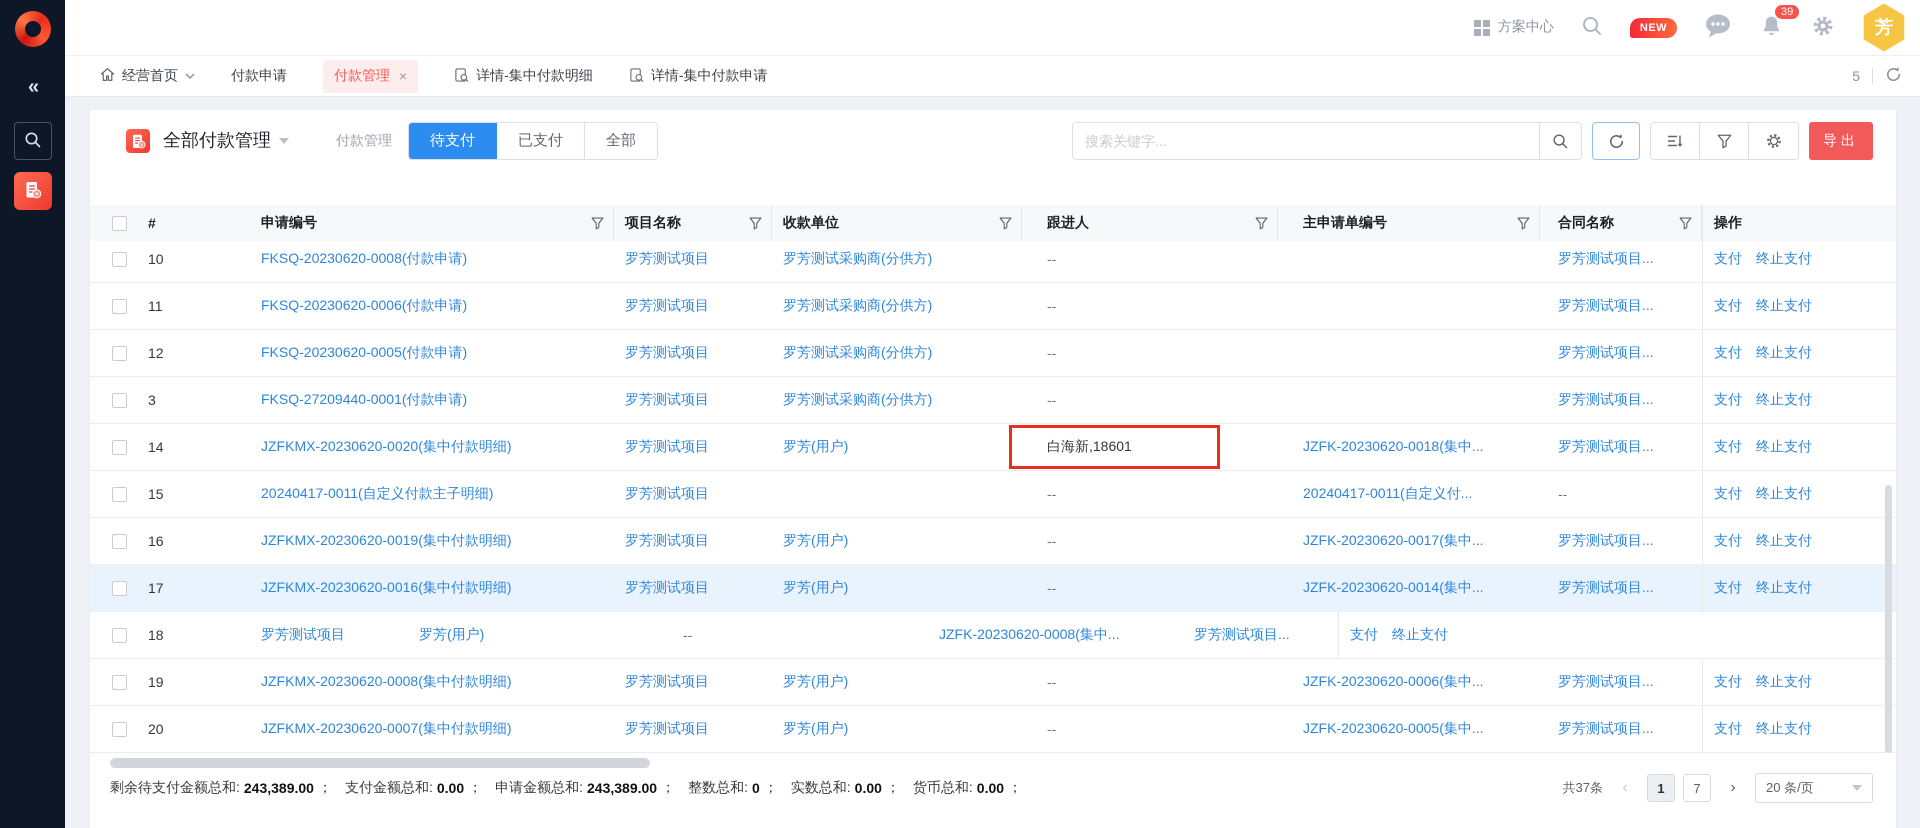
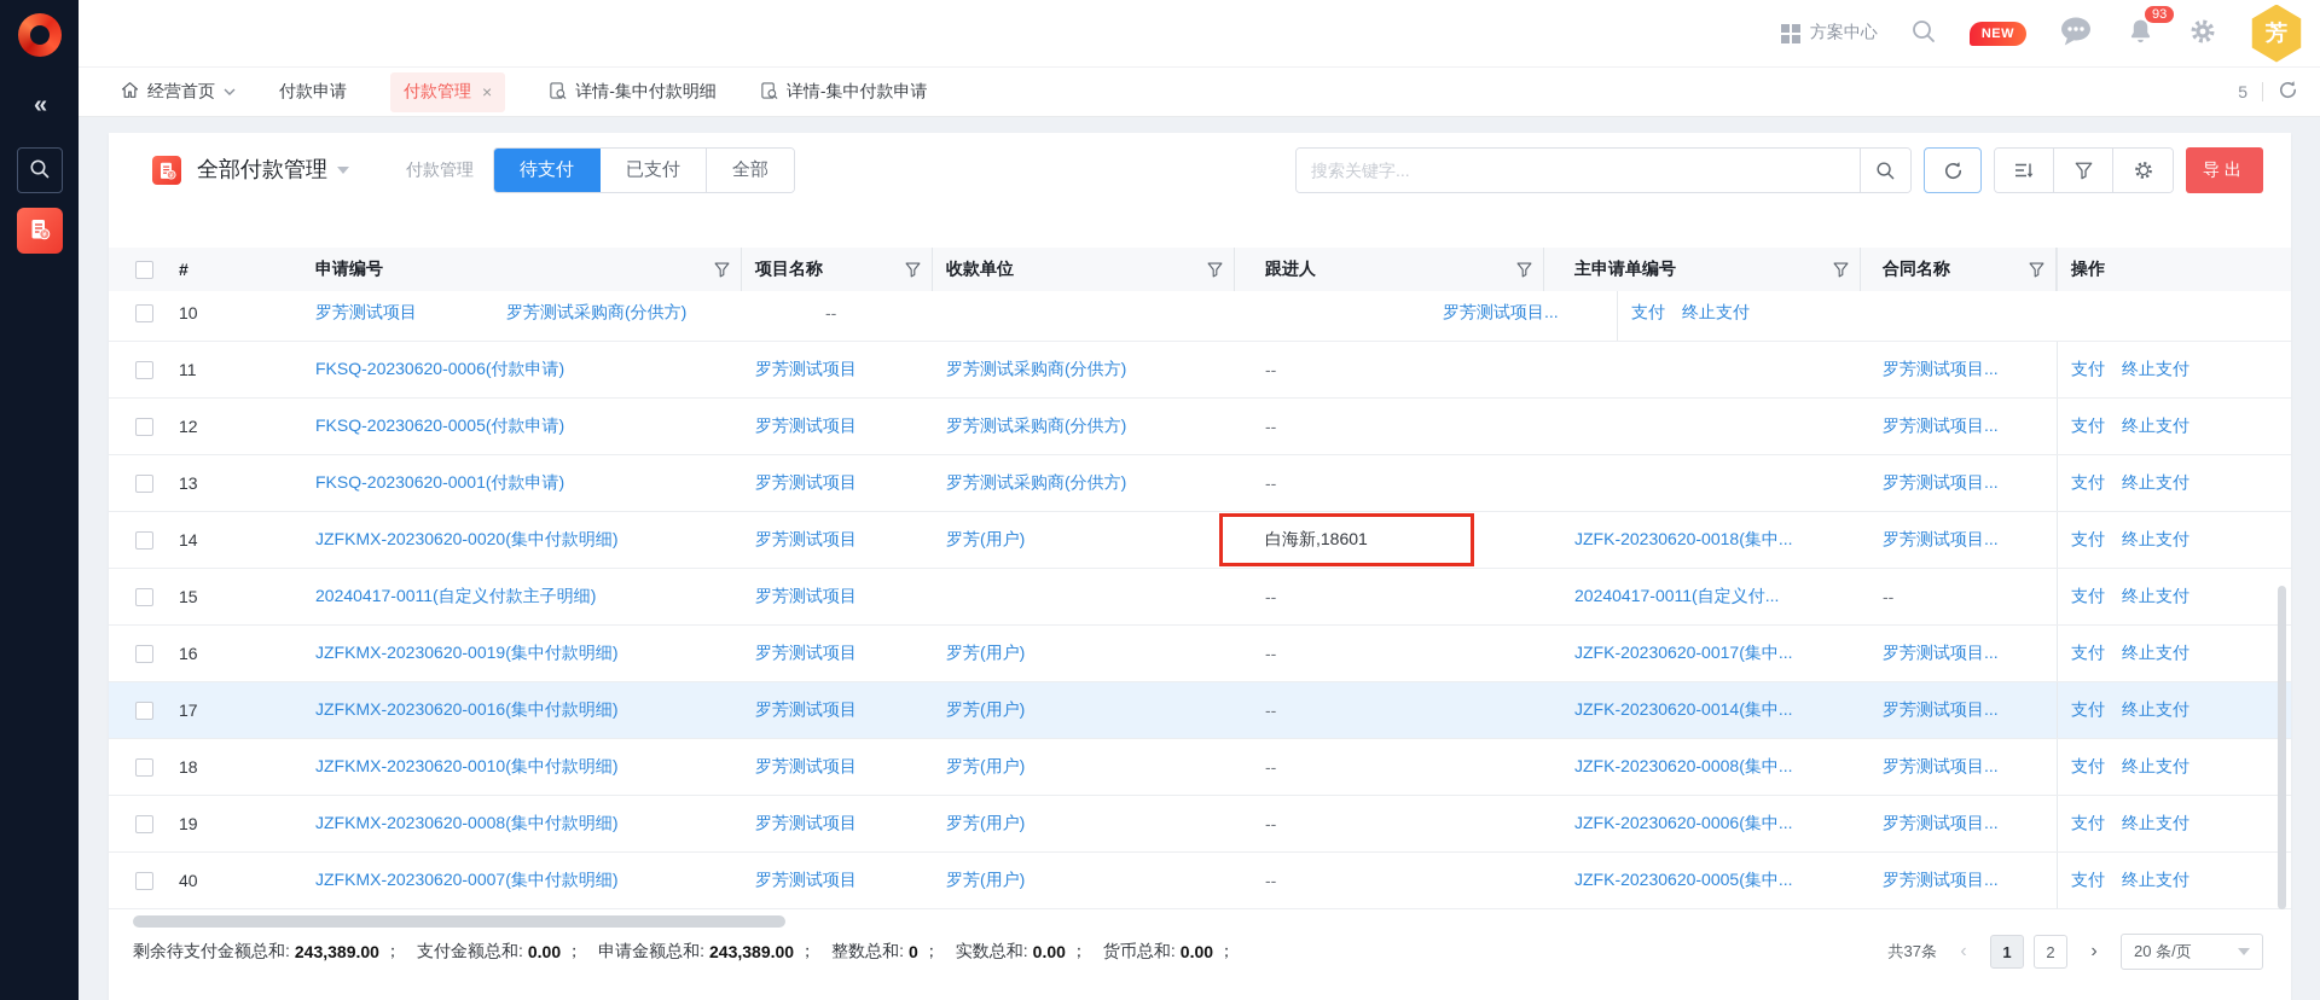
  «
  方案中心
  NEW
- 39
+ 93
  芳
  经营首页
  付款申请
  付款管理
  ×
  详情-集中付款明细
  详情-集中付款申请
  5
  全部付款管理
  付款管理
  待支付
  已支付
  全部
  搜索关键字...
  导出
  #
  申请编号
  项目名称
  收款单位
  跟进人
  主申请单编号
  合同名称
  操作
  10
- FKSQ-20230620-0008(付款申请)
  罗芳测试项目
  罗芳测试采购商(分供方)
  --
  罗芳测试项目...
  支付
  终止支付
  11
  FKSQ-20230620-0006(付款申请)
  罗芳测试项目
  罗芳测试采购商(分供方)
  --
  罗芳测试项目...
  支付
  终止支付
  12
  FKSQ-20230620-0005(付款申请)
  罗芳测试项目
  罗芳测试采购商(分供方)
  --
  罗芳测试项目...
  支付
  终止支付
- 3
+ 13
- FKSQ-27209440-0001(付款申请)
+ FKSQ-20230620-0001(付款申请)
  罗芳测试项目
  罗芳测试采购商(分供方)
  --
  罗芳测试项目...
  支付
  终止支付
  14
  JZFKMX-20230620-0020(集中付款明细)
  罗芳测试项目
  罗芳(用户)
  白海新,18601
  JZFK-20230620-0018(集中...
  罗芳测试项目...
  支付
  终止支付
  15
  20240417-0011(自定义付款主子明细)
  罗芳测试项目
  --
  20240417-0011(自定义付...
  --
  支付
  终止支付
  16
  JZFKMX-20230620-0019(集中付款明细)
  罗芳测试项目
  罗芳(用户)
  --
  JZFK-20230620-0017(集中...
  罗芳测试项目...
  支付
  终止支付
  17
  JZFKMX-20230620-0016(集中付款明细)
  罗芳测试项目
  罗芳(用户)
  --
  JZFK-20230620-0014(集中...
  罗芳测试项目...
  支付
  终止支付
  18
+ JZFKMX-20230620-0010(集中付款明细)
  罗芳测试项目
  罗芳(用户)
  --
  JZFK-20230620-0008(集中...
  罗芳测试项目...
  支付
  终止支付
  19
  JZFKMX-20230620-0008(集中付款明细)
  罗芳测试项目
  罗芳(用户)
  --
  JZFK-20230620-0006(集中...
  罗芳测试项目...
  支付
  终止支付
- 20
+ 40
  JZFKMX-20230620-0007(集中付款明细)
  罗芳测试项目
  罗芳(用户)
  --
  JZFK-20230620-0005(集中...
  罗芳测试项目...
  支付
  终止支付
  剩余待支付金额总和:
  243,389.00
  ；
  支付金额总和:
  0.00
  ；
  申请金额总和:
  243,389.00
  ；
  整数总和:
  0
  ；
  实数总和:
  0.00
  ；
  货币总和:
  0.00
  ；
  共37条
  ‹
  1
- 7
+ 2
  ›
  20 条/页
